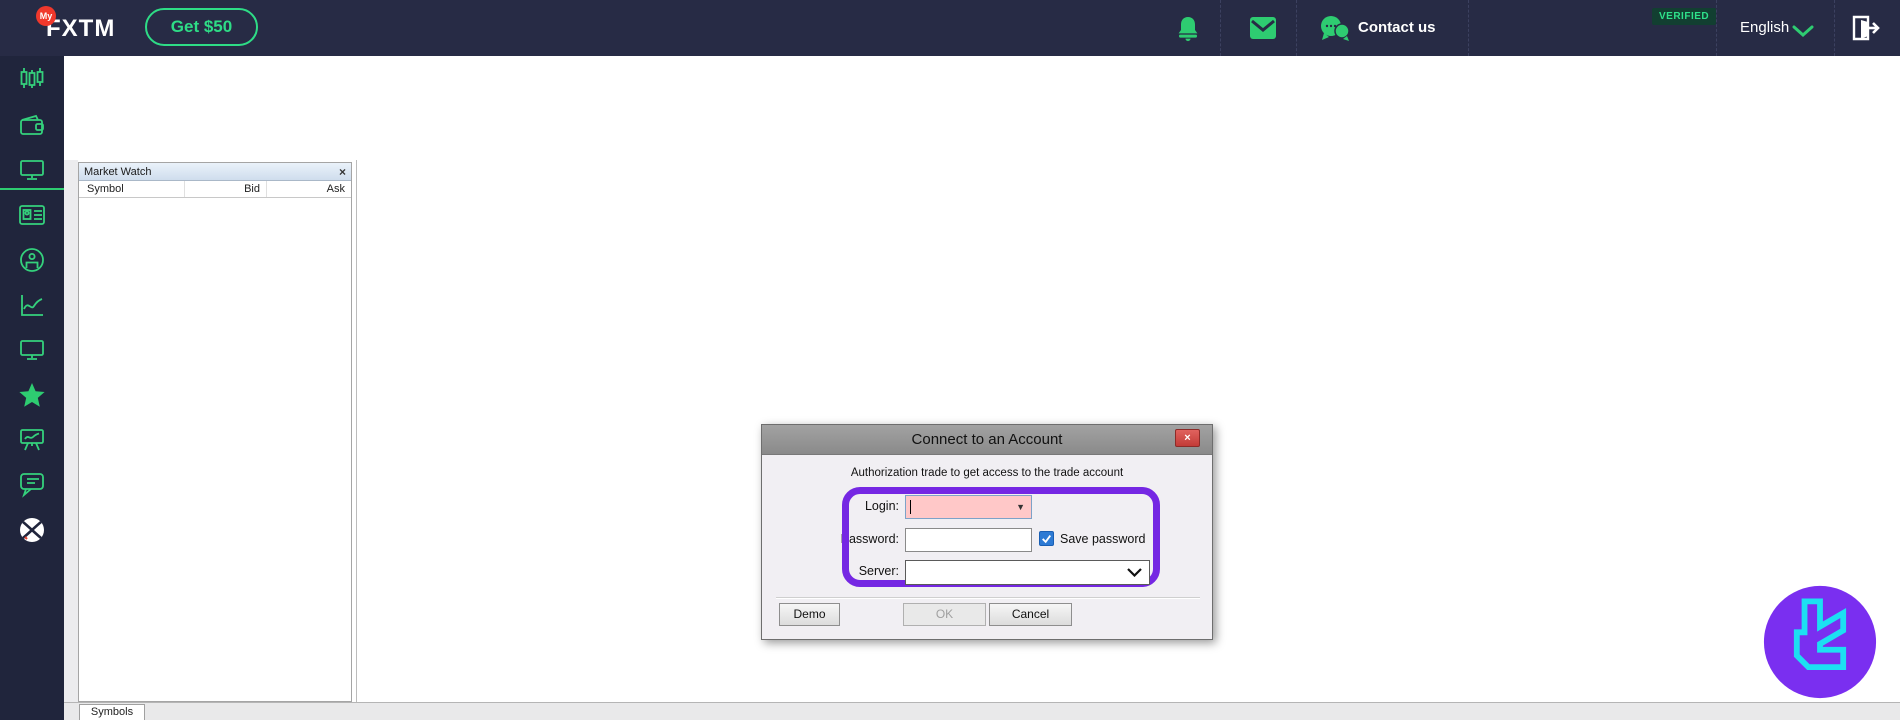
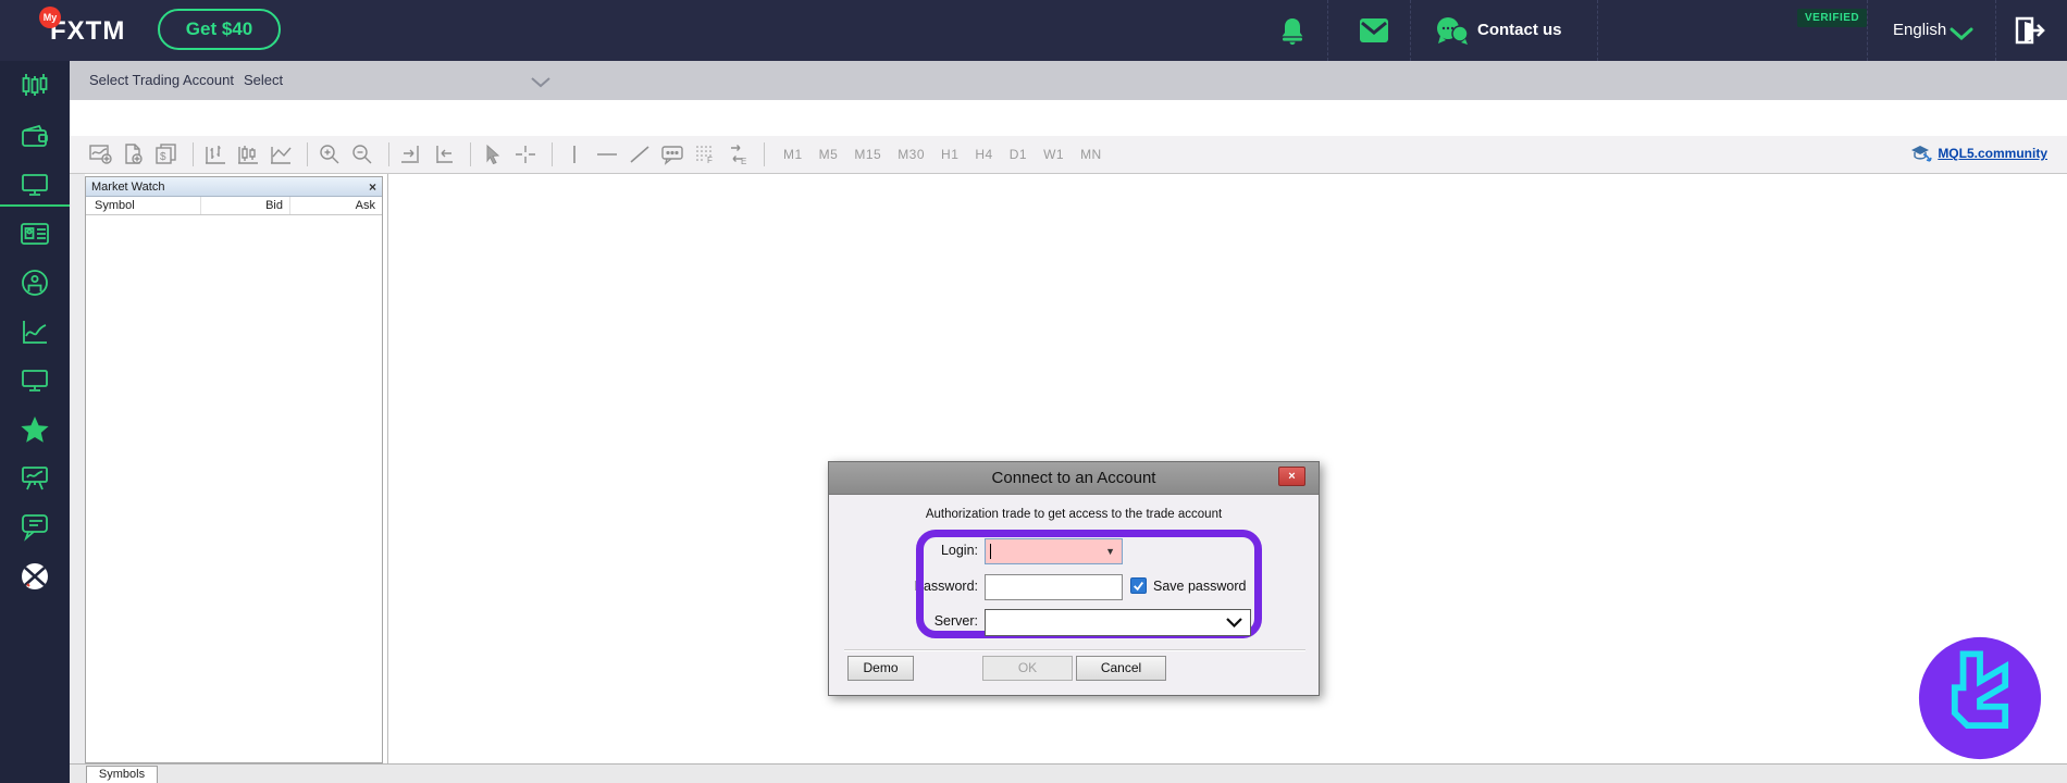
  My
  FXTM
- Get $50
+ Get $40
  Contact us
  VERIFIED
  English
+ Select Trading Account
+ Select
+ $
+ F
+ E
+ M1
+ M5
+ M15
+ M30
+ H1
+ H4
+ D1
+ W1
+ MN
+ MQL5.community
  Market Watch
  ×
  Symbol
  Bid
  Ask
  Symbols
  Connect to an Account
  ×
  Authorization trade to get access to the trade account
  Login:
  ▼
  Password:
  Save password
  Server:
  Demo
  OK
  Cancel
